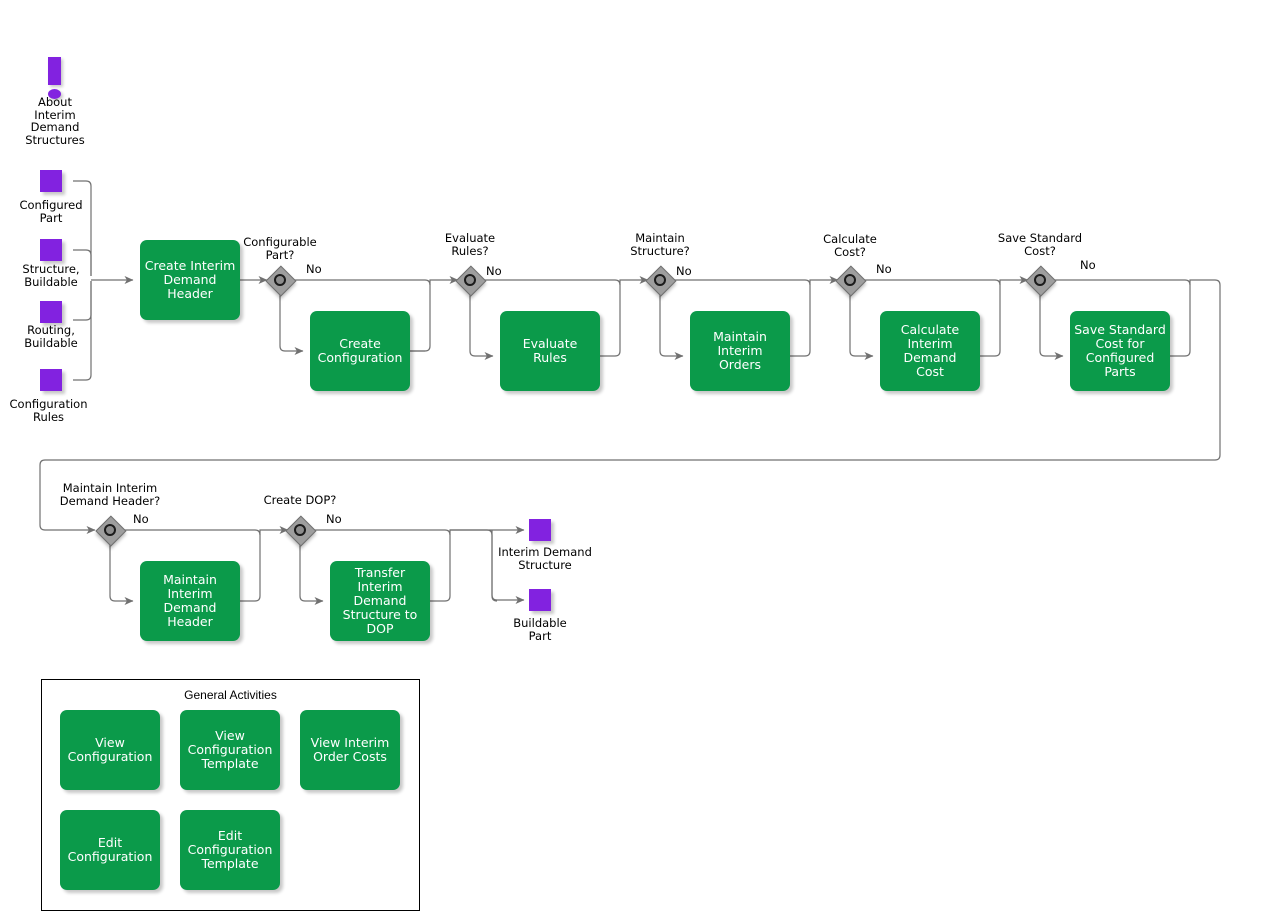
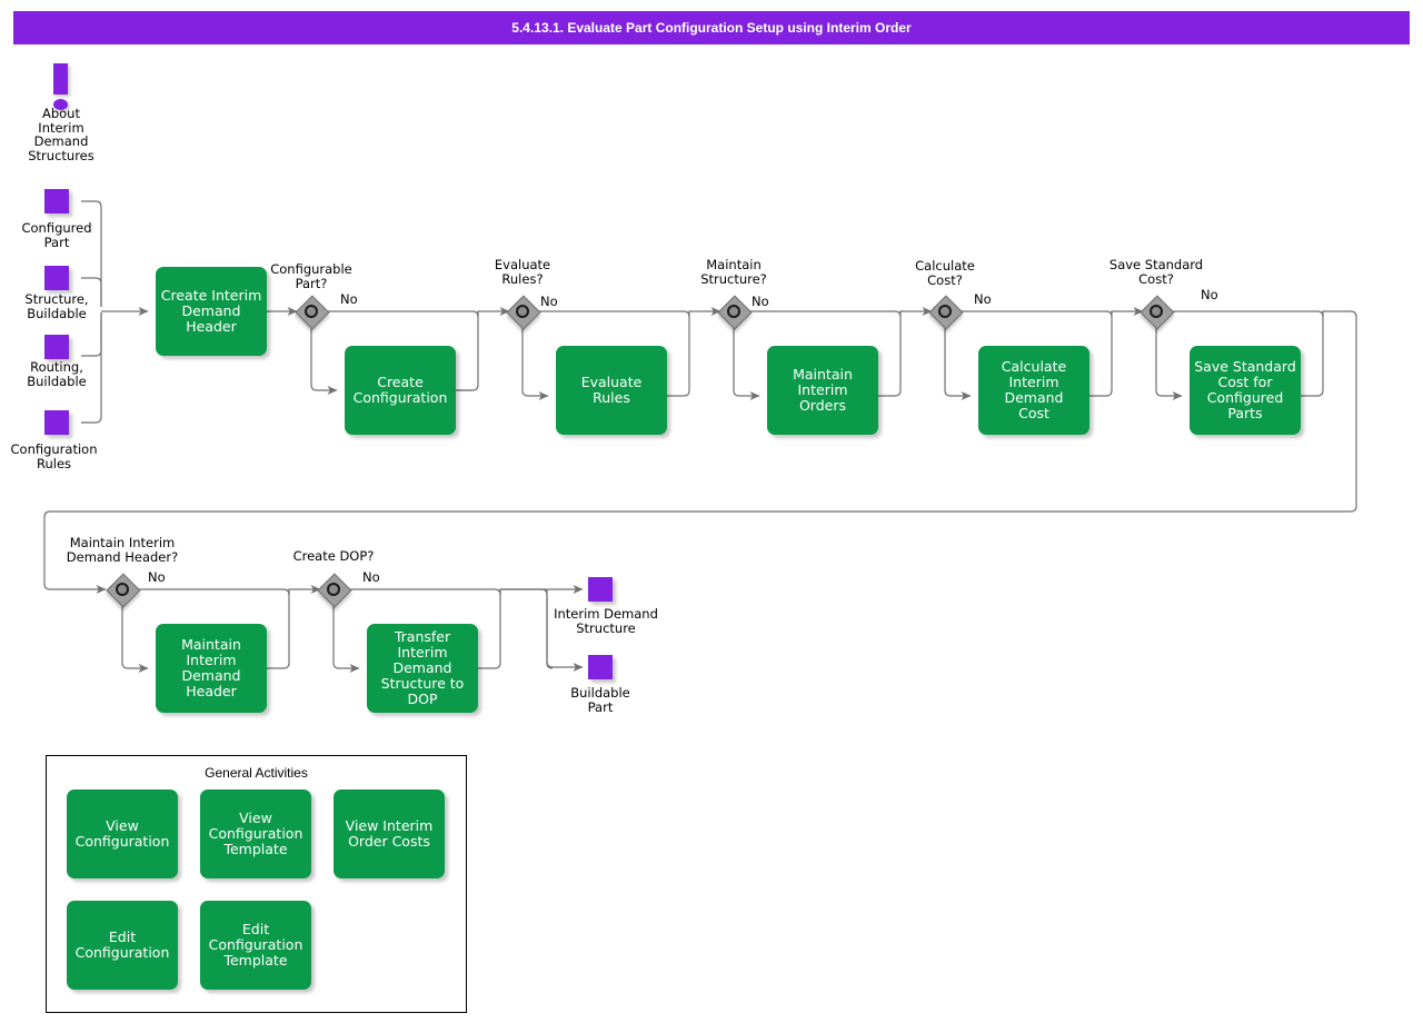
+ 5.4.13.1. Evaluate Part Configuration Setup using Interim Order
  About
  Interim
  Demand
  Structures
  Configured
  Part
  Structure,
  Buildable
  Routing,
  Buildable
  Configuration
  Rules
  Create Interim
  Demand Header
  Create
  Configuration
  Evaluate Rules
  Maintain Interim
  Orders
  Calculate
  Interim Demand
  Cost
  Save Standard
  Cost for
  Configured Parts
  Configurable
  Part?
  No
  Evaluate
  Rules?
  No
  Maintain
  Structure?
  No
  Calculate
  Cost?
  No
  Save Standard
  Cost?
  No
  Maintain Interim
  Demand Header?
  No
  Create DOP?
  No
  Maintain Interim
  Demand Header
  Transfer Interim
  Demand
  Structure to
  DOP
  Interim Demand
  Structure
  Buildable
  Part
  General Activities
  View
  Configuration
  View
  Configuration
  Template
  View Interim
  Order Costs
  Edit
  Configuration
  Edit
  Configuration
  Template
